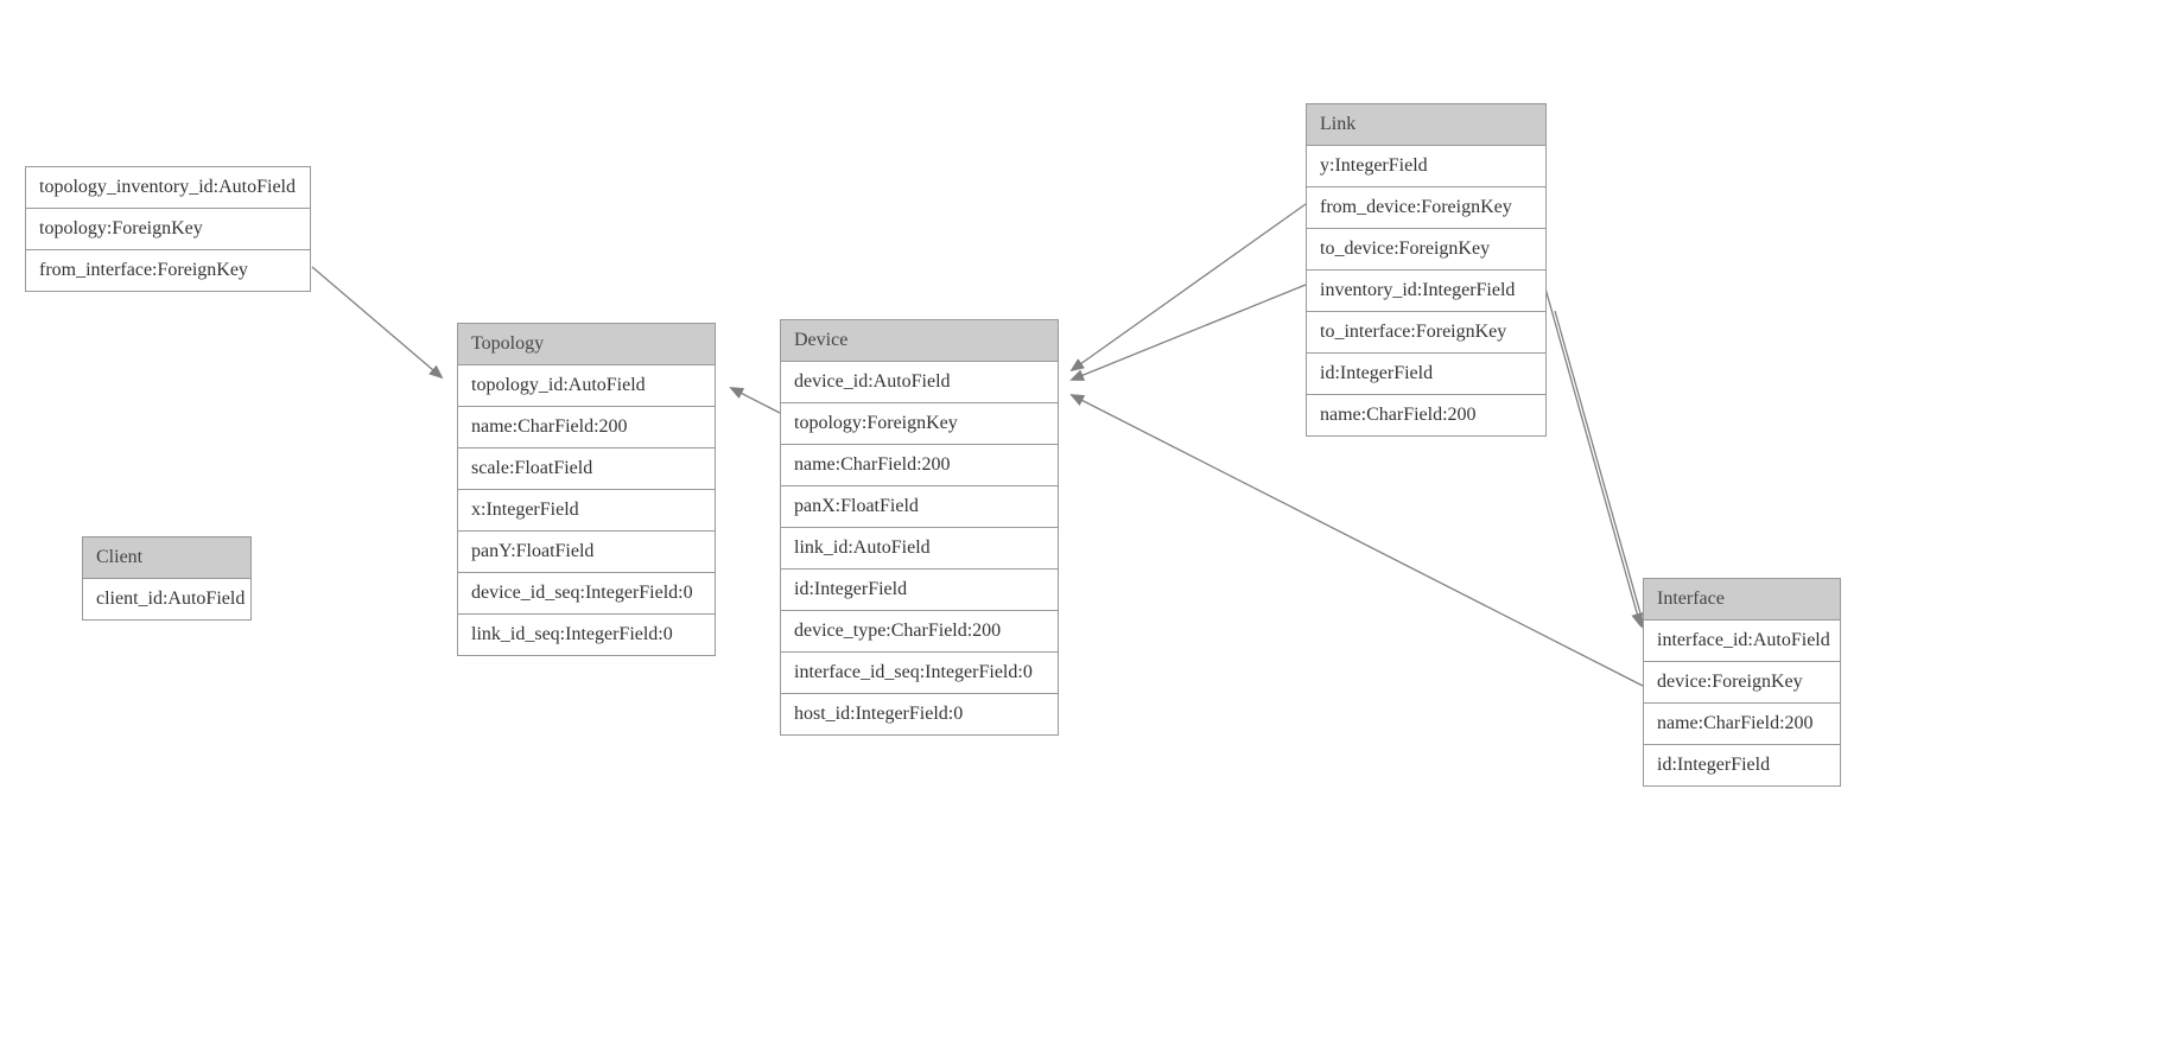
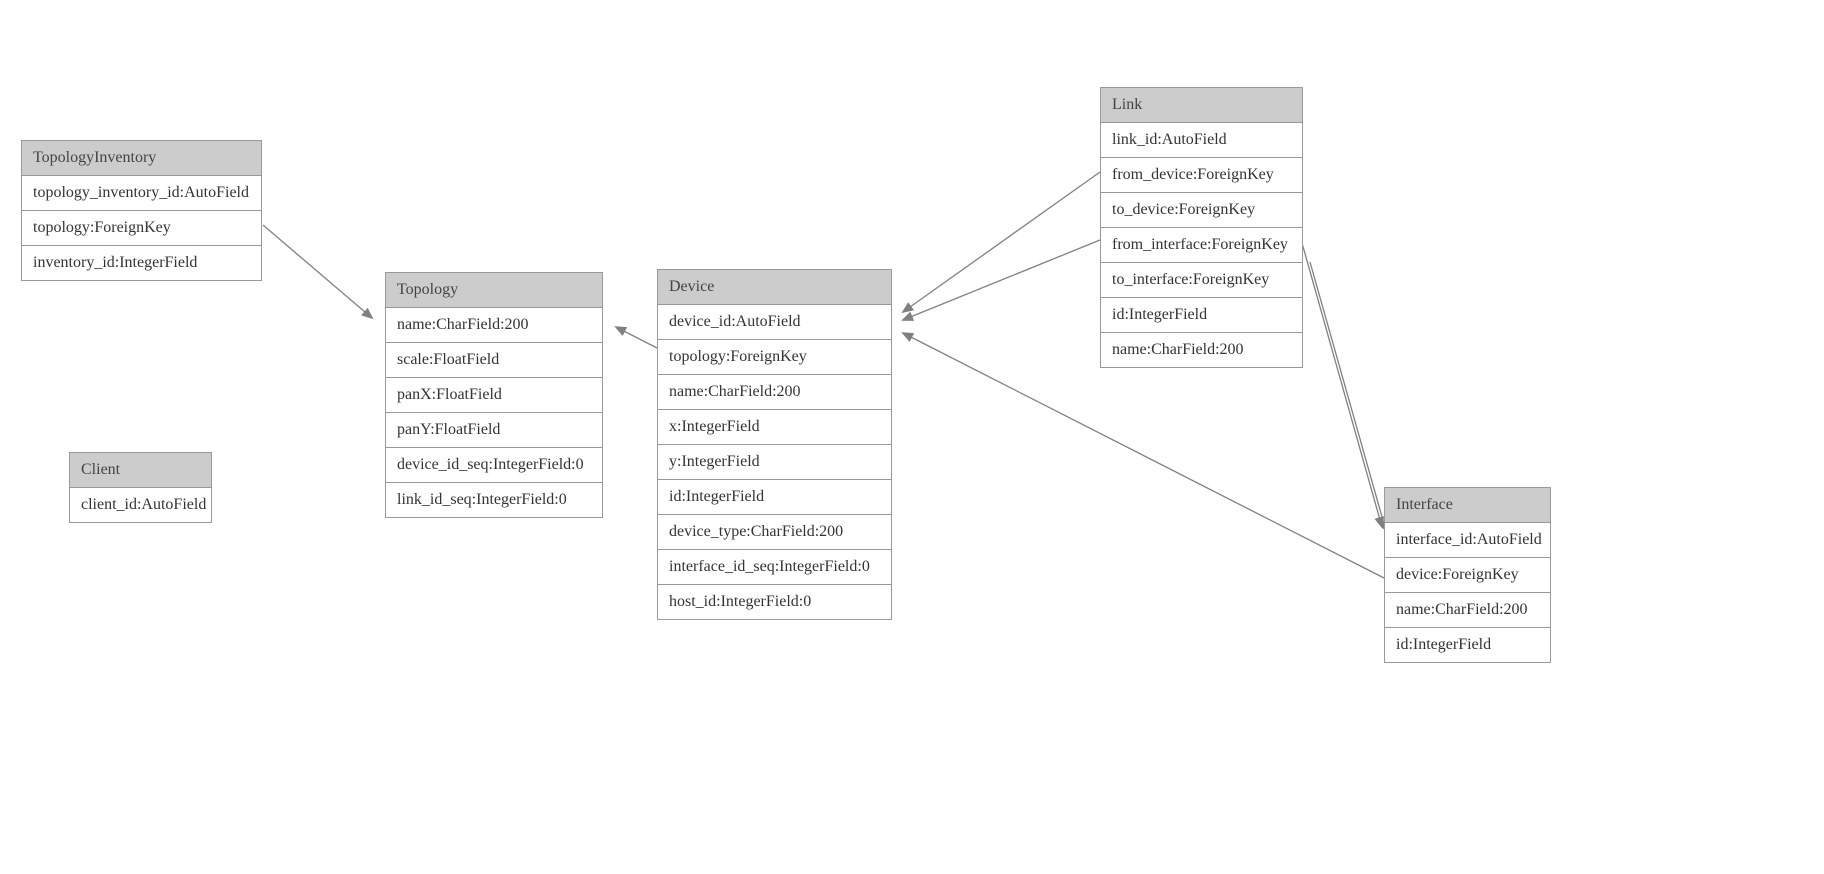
+ TopologyInventory
  topology_inventory_id:AutoField
  topology:ForeignKey
- from_interface:ForeignKey
+ inventory_id:IntegerField
  Client
  client_id:AutoField
  Topology
- topology_id:AutoField
  name:CharField:200
  scale:FloatField
- x:IntegerField
+ panX:FloatField
  panY:FloatField
  device_id_seq:IntegerField:0
  link_id_seq:IntegerField:0
  Device
  device_id:AutoField
  topology:ForeignKey
  name:CharField:200
- panX:FloatField
+ x:IntegerField
- link_id:AutoField
+ y:IntegerField
  id:IntegerField
  device_type:CharField:200
  interface_id_seq:IntegerField:0
  host_id:IntegerField:0
  Link
- y:IntegerField
+ link_id:AutoField
  from_device:ForeignKey
  to_device:ForeignKey
- inventory_id:IntegerField
+ from_interface:ForeignKey
  to_interface:ForeignKey
  id:IntegerField
  name:CharField:200
  Interface
  interface_id:AutoField
  device:ForeignKey
  name:CharField:200
  id:IntegerField
